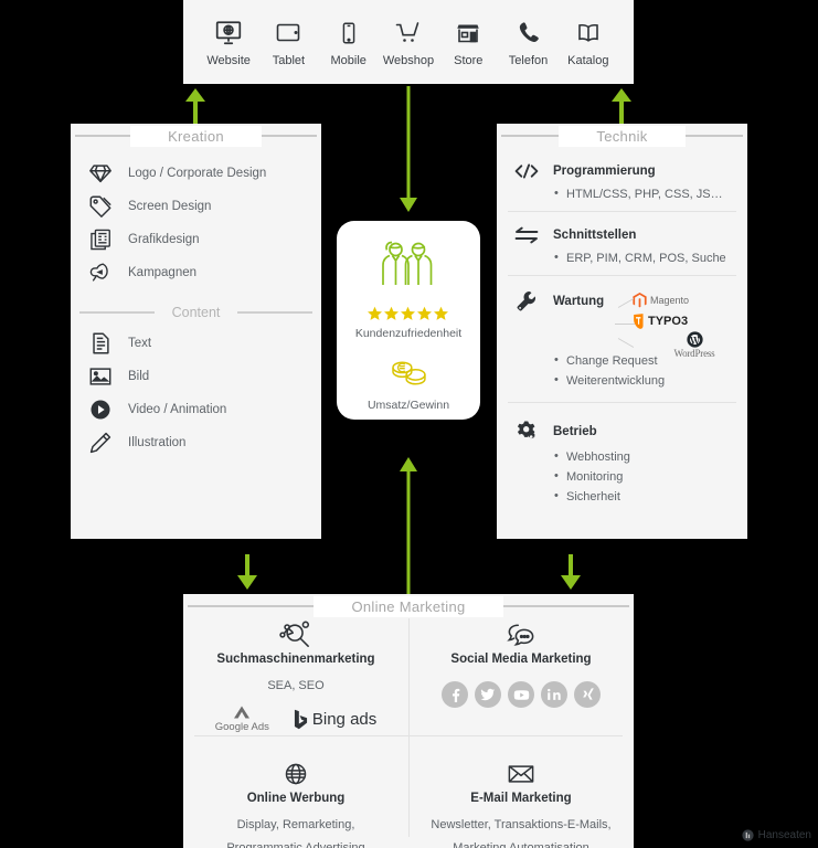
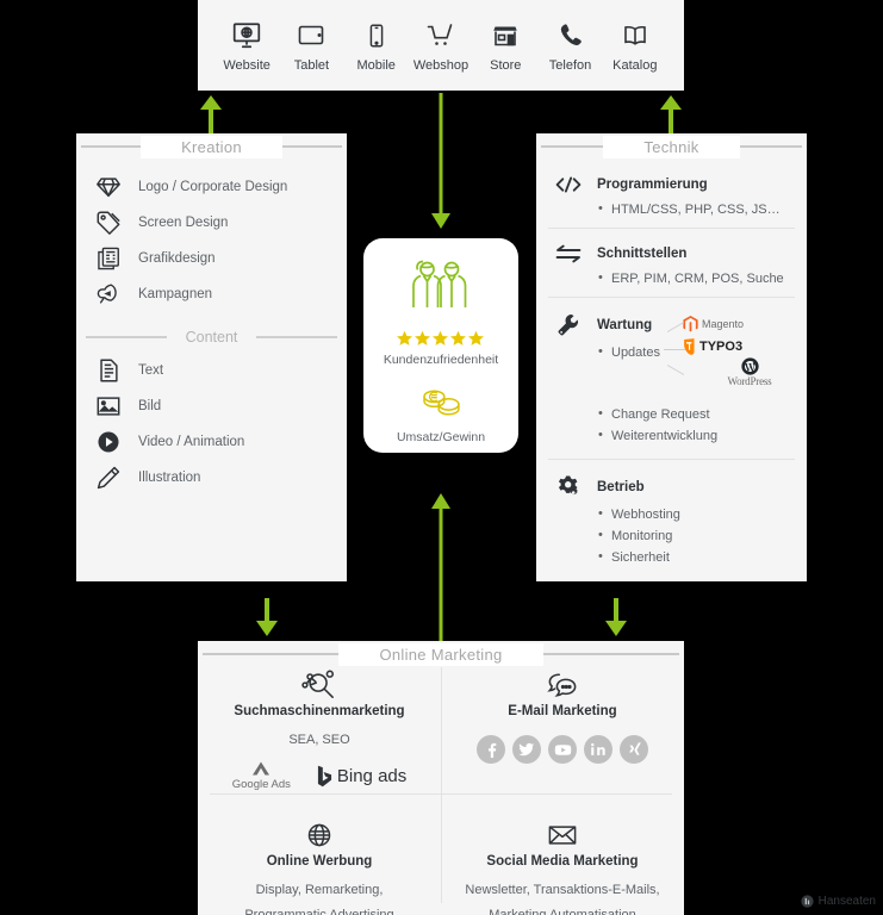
  Website
  Tablet
  Mobile
  Webshop
  Store
  Telefon
  Katalog
  Kreation
  Logo / Corporate Design
  Screen Design
  Grafikdesign
  Kampagnen
  Content
  Text
  Bild
  Video / Animation
  Illustration
  Technik
  Programmierung
  HTML/CSS, PHP, CSS, JS…
  Schnittstellen
  ERP, PIM, CRM, POS, Suche
  Wartung
+ Updates
  Change Request
  Weiterentwicklung
  Magento
  TYPO3
  WordPress
  Betrieb
  Webhosting
  Monitoring
  Sicherheit
  Kundenzufriedenheit
  Umsatz/Gewinn
  Online Marketing
  Suchmaschinenmarketing
  SEA, SEO
  Google Ads
  Bing ads
- Social Media Marketing
+ E-Mail Marketing
  Online Werbung
  Display, Remarketing,
- E-Mail Marketing
+ Social Media Marketing
  Newsletter, Transaktions-E-Mails,
  Hanseaten
